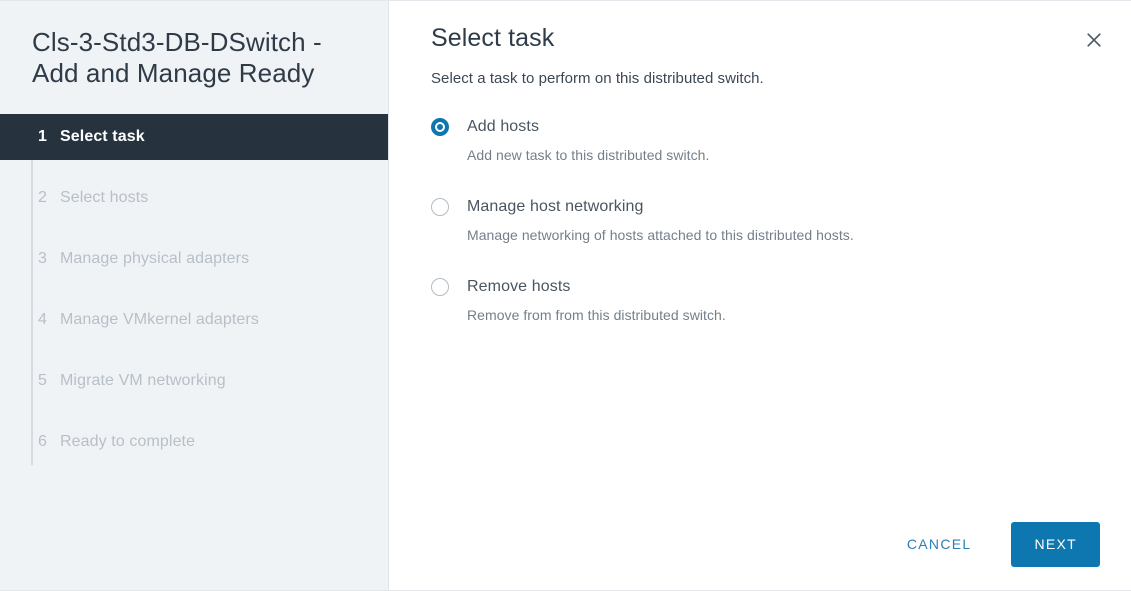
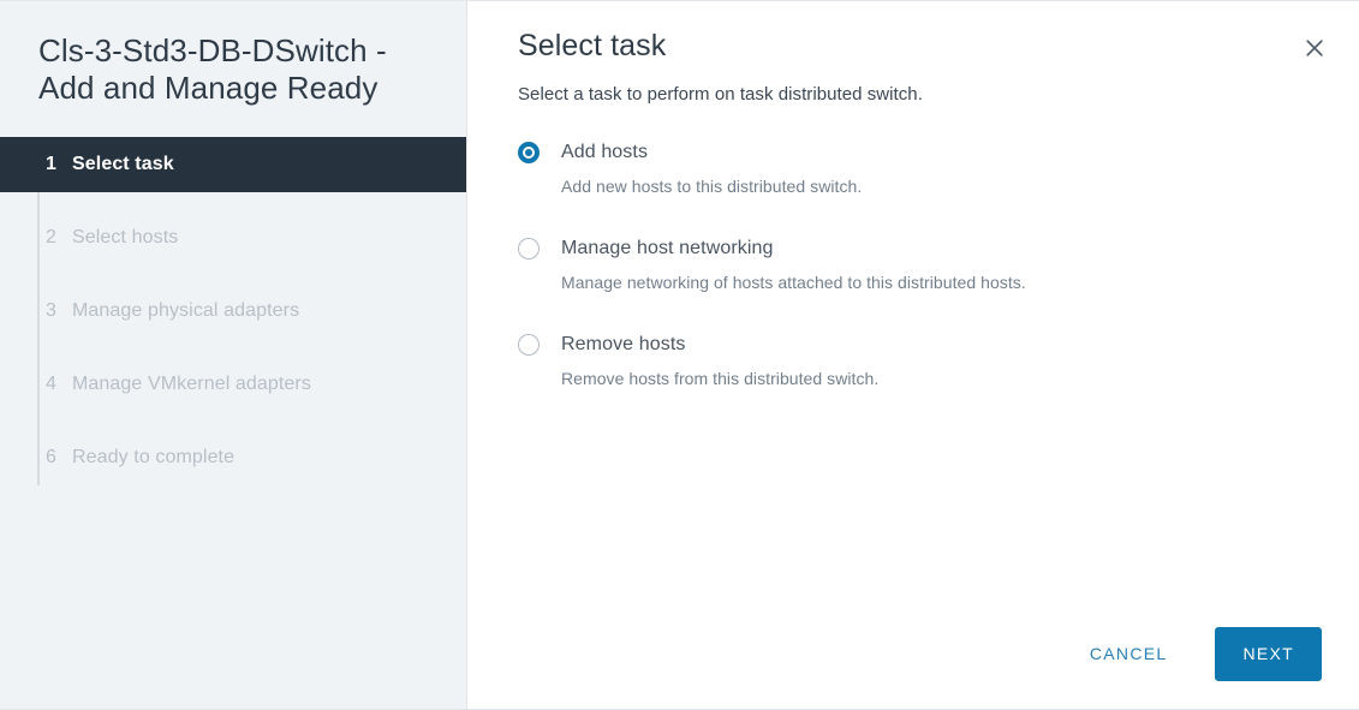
  Cls-3-Std3-DB-DSwitch - Add and Manage Ready
  1
  Select task
  2
  Select hosts
  3
  Manage physical adapters
  4
  Manage VMkernel adapters
- 5
- Migrate VM networking
  6
  Ready to complete
  Select task
- Select a task to perform on this distributed switch.
+ Select a task to perform on task distributed switch.
  Add hosts
- Add new task to this distributed switch.
+ Add new hosts to this distributed switch.
  Manage host networking
  Manage networking of hosts attached to this distributed hosts.
  Remove hosts
- Remove from from this distributed switch.
+ Remove hosts from this distributed switch.
  CANCEL
  NEXT
